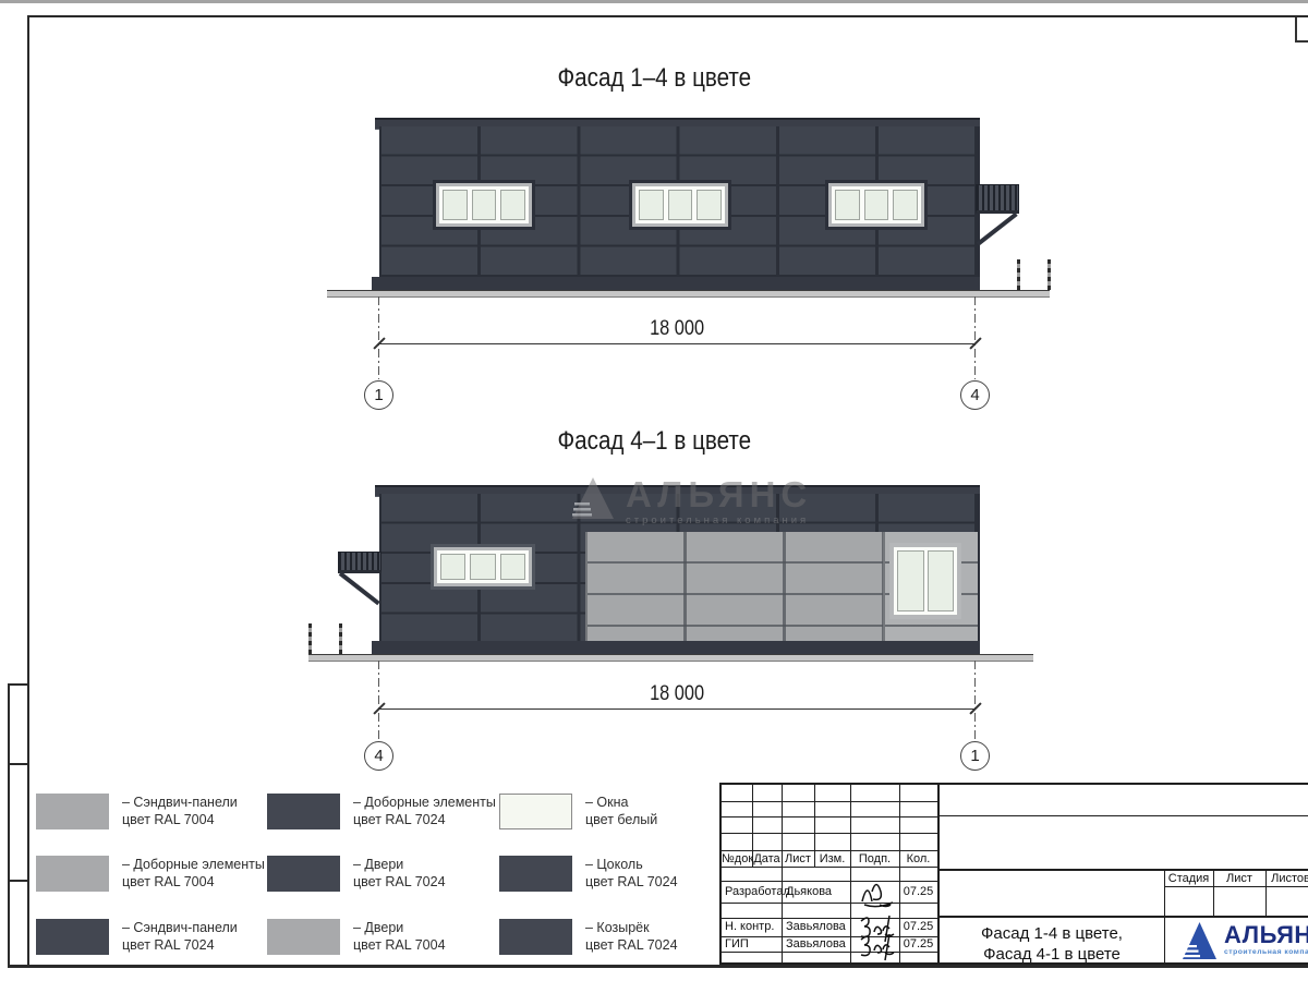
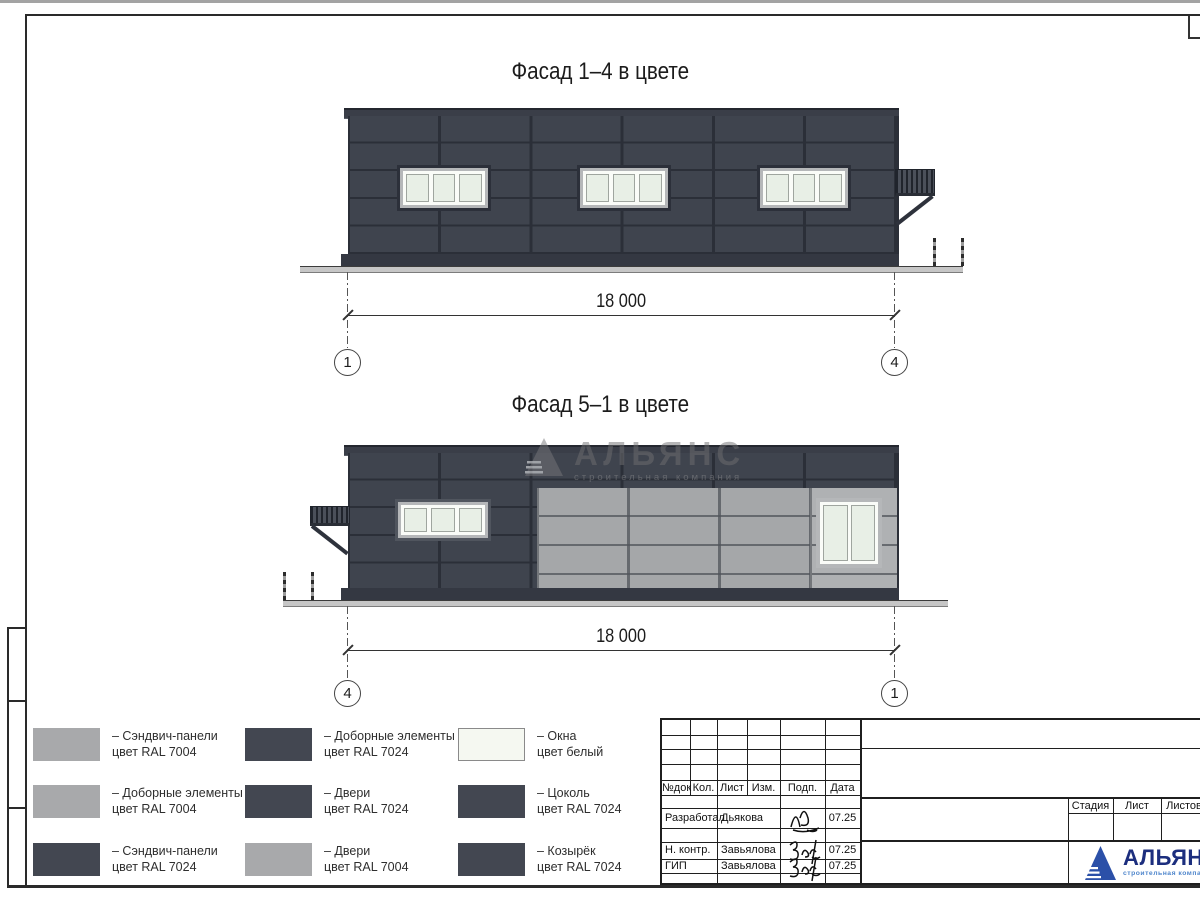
  Фасад 1–4 в цвете
  18 000
  1
  4
- Фасад 4–1 в цвете
+ Фасад 5–1 в цвете
  АЛЬЯНС
  строительная компания
  18 000
  4
  1
  – Сэндвич-панели
  цвет RAL 7004
  – Доборные элементы
  цвет RAL 7024
  – Окна
  цвет белый
  – Доборные элементы
  цвет RAL 7004
  – Двери
  цвет RAL 7024
  – Цоколь
  цвет RAL 7024
  – Сэндвич-панели
  цвет RAL 7024
  – Двери
  цвет RAL 7004
  – Козырёк
  цвет RAL 7024
  №док
- Дата
+ Кол.
  Лист
  Изм.
  Подп.
- Кол.
+ Дата
  Разработал
  Дьякова
  07.25
  Н. контр.
  Завьялова
  07.25
  ГИП
  Завьялова
  07.25
  Стадия
  Лист
  Листов
- Фасад 1-4 в цвете,
- Фасад 4-1 в цвете
  АЛЬЯН
